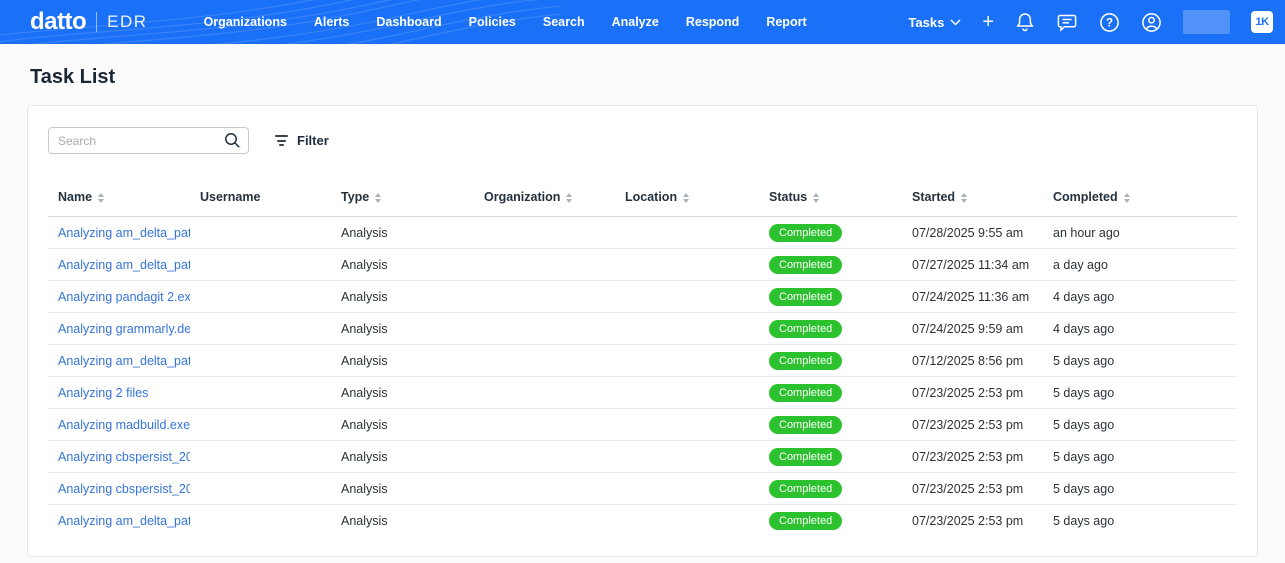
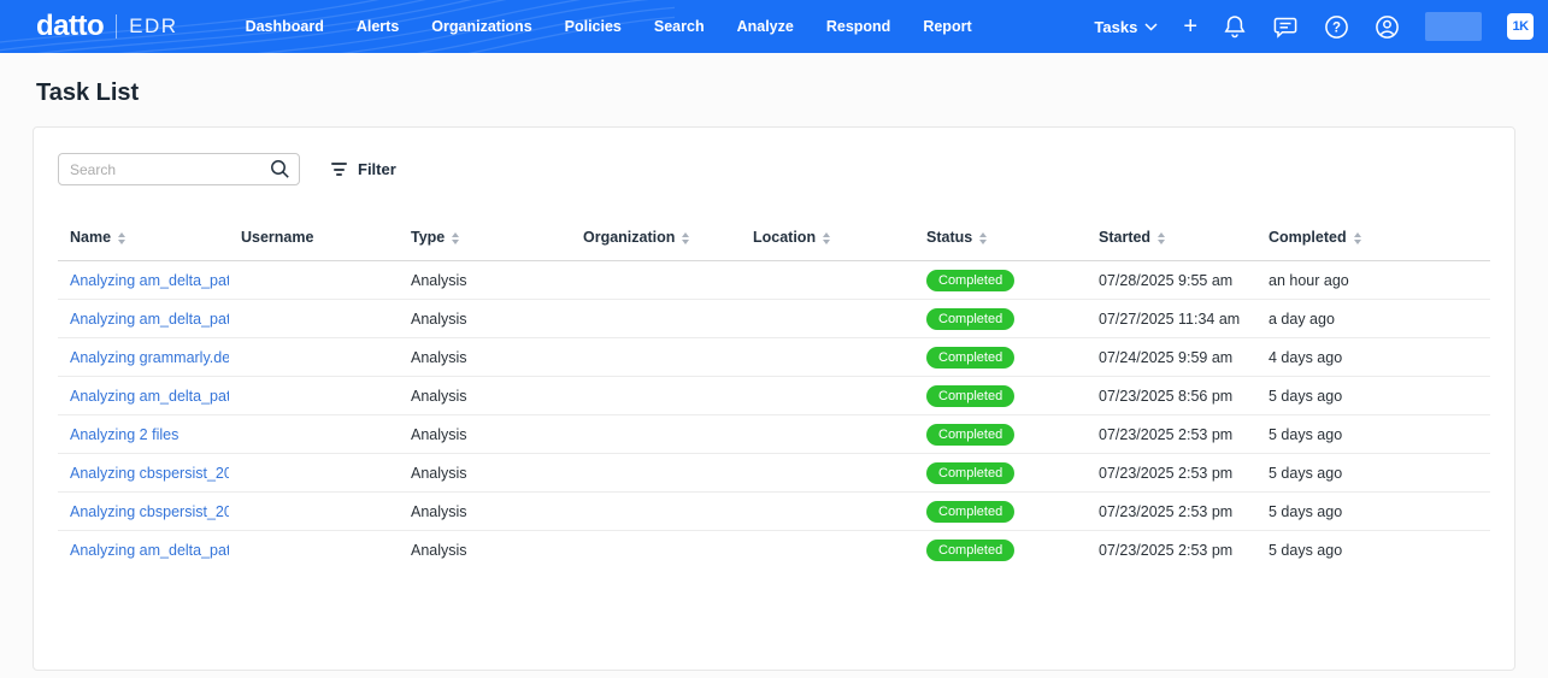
  datto
  EDR
- Organizations
+ Dashboard
  Alerts
- Dashboard
+ Organizations
  Policies
  Search
  Analyze
  Respond
  Report
  Tasks
  +
  ?
  1K
  Task List
  Search
  Filter
  Name	Username	Type	Organization	Location	Status	Started	Completed
  Analyzing am_delta_pat		Analysis			Completed	07/28/2025 9:55 am	an hour ago
  Analyzing am_delta_pat		Analysis			Completed	07/27/2025 11:34 am	a day ago
- Analyzing pandagit 2.ex		Analysis			Completed	07/24/2025 11:36 am	4 days ago
  Analyzing grammarly.de		Analysis			Completed	07/24/2025 9:59 am	4 days ago
- Analyzing am_delta_pat		Analysis			Completed	07/12/2025 8:56 pm	5 days ago
+ Analyzing am_delta_pat		Analysis			Completed	07/23/2025 8:56 pm	5 days ago
  Analyzing 2 files		Analysis			Completed	07/23/2025 2:53 pm	5 days ago
- Analyzing madbuild.exe		Analysis			Completed	07/23/2025 2:53 pm	5 days ago
  Analyzing cbspersist_20		Analysis			Completed	07/23/2025 2:53 pm	5 days ago
  Analyzing cbspersist_20		Analysis			Completed	07/23/2025 2:53 pm	5 days ago
  Analyzing am_delta_pat		Analysis			Completed	07/23/2025 2:53 pm	5 days ago
